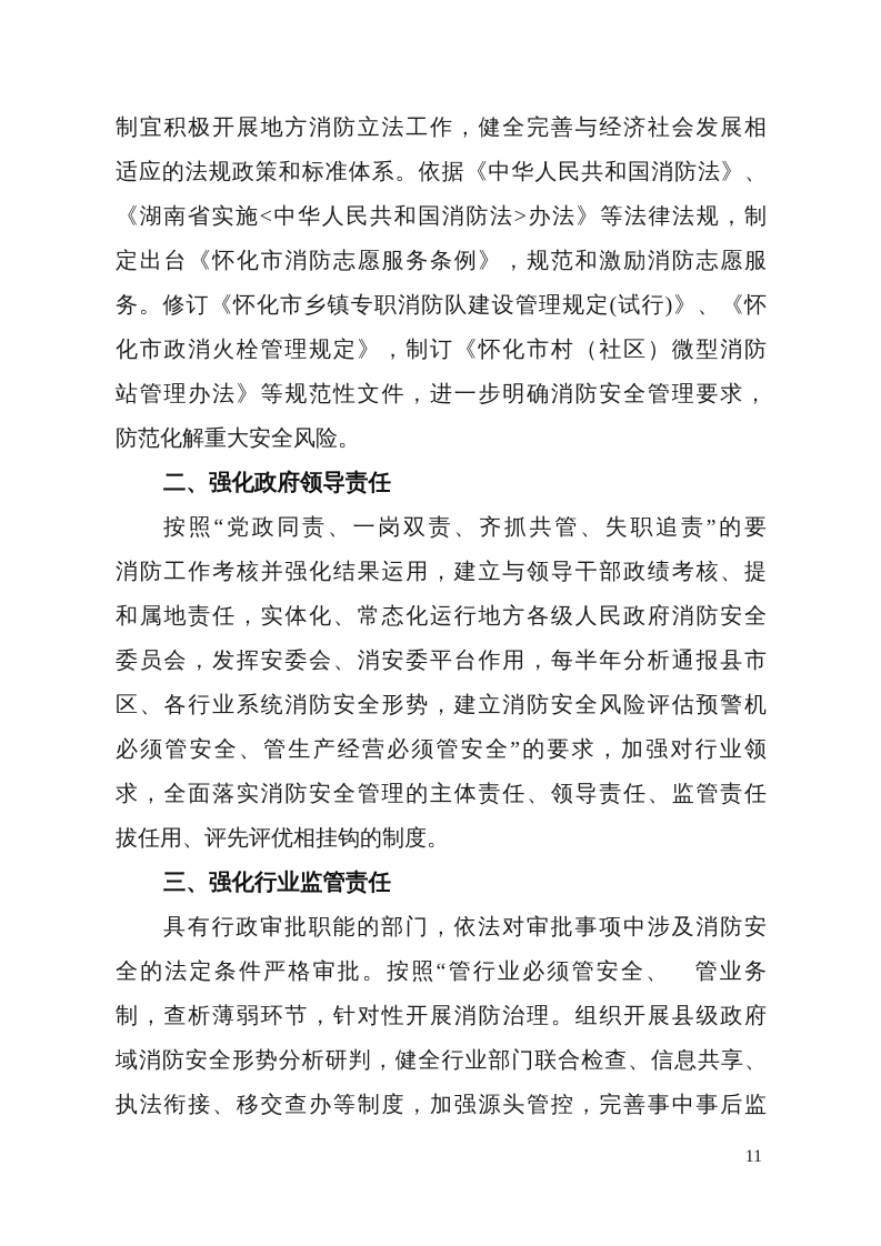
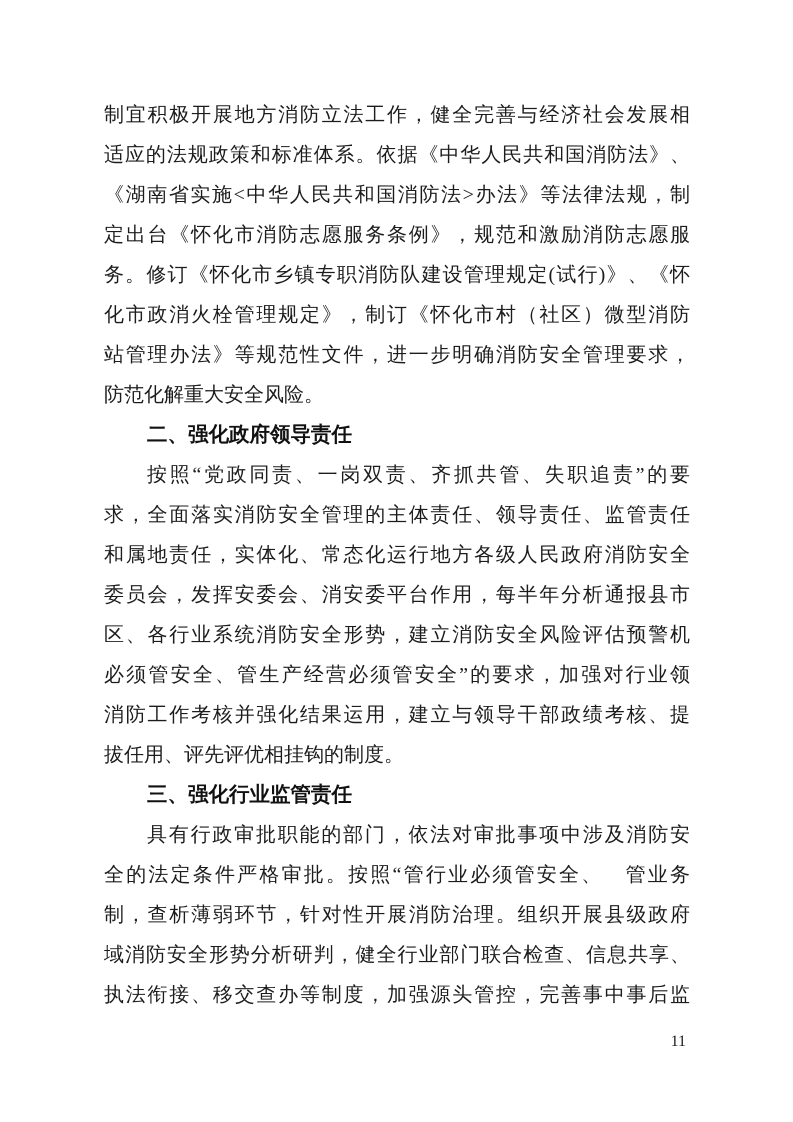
  制宜积极开展地方消防立法工作，健全完善与经济社会发展相
  适应的法规政策和标准体系。依据《中华人民共和国消防法》、
  《湖南省实施<中华人民共和国消防法>办法》等法律法规，制
  定出台《怀化市消防志愿服务条例》，规范和激励消防志愿服
  务。修订《怀化市乡镇专职消防队建设管理规定(试行)》、《怀
  化市政消火栓管理规定》，制订《怀化市村（社区）微型消防
  站管理办法》等规范性文件，进一步明确消防安全管理要求，
  防范化解重大安全风险。
  二、强化政府领导责任
  按照“党政同责、一岗双责、齐抓共管、失职追责”的要
- 消防工作考核并强化结果运用，建立与领导干部政绩考核、提
+ 求，全面落实消防安全管理的主体责任、领导责任、监管责任
  和属地责任，实体化、常态化运行地方各级人民政府消防安全
  委员会，发挥安委会、消安委平台作用，每半年分析通报县市
  区、各行业系统消防安全形势，建立消防安全风险评估预警机
  必须管安全、管生产经营必须管安全”的要求，加强对行业领
- 求，全面落实消防安全管理的主体责任、领导责任、监管责任
+ 消防工作考核并强化结果运用，建立与领导干部政绩考核、提
  拔任用、评先评优相挂钩的制度。
  三、强化行业监管责任
  具有行政审批职能的部门，依法对审批事项中涉及消防安
  全的法定条件严格审批。按照“管行业必须管安全、 管业务
  制，查析薄弱环节，针对性开展消防治理。组织开展县级政府
  域消防安全形势分析研判，健全行业部门联合检查、信息共享、
  执法衔接、移交查办等制度，加强源头管控，完善事中事后监
  11
